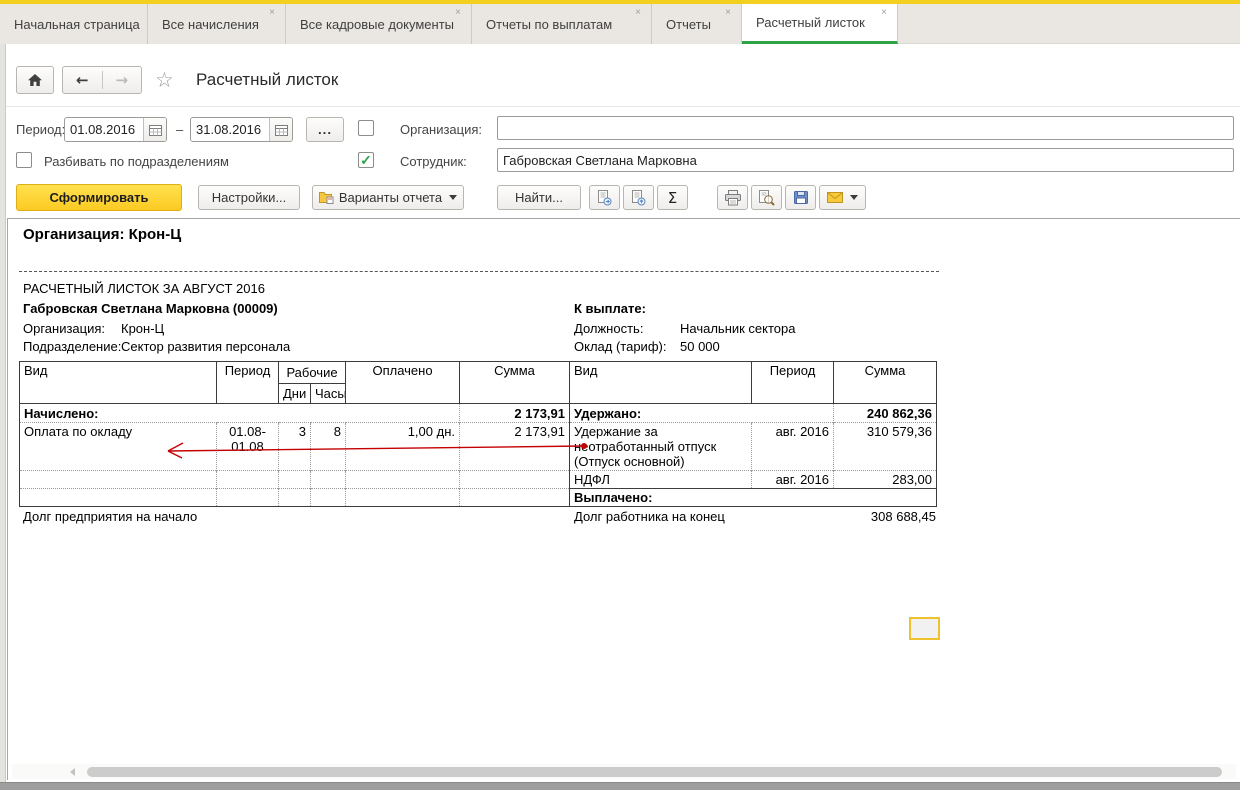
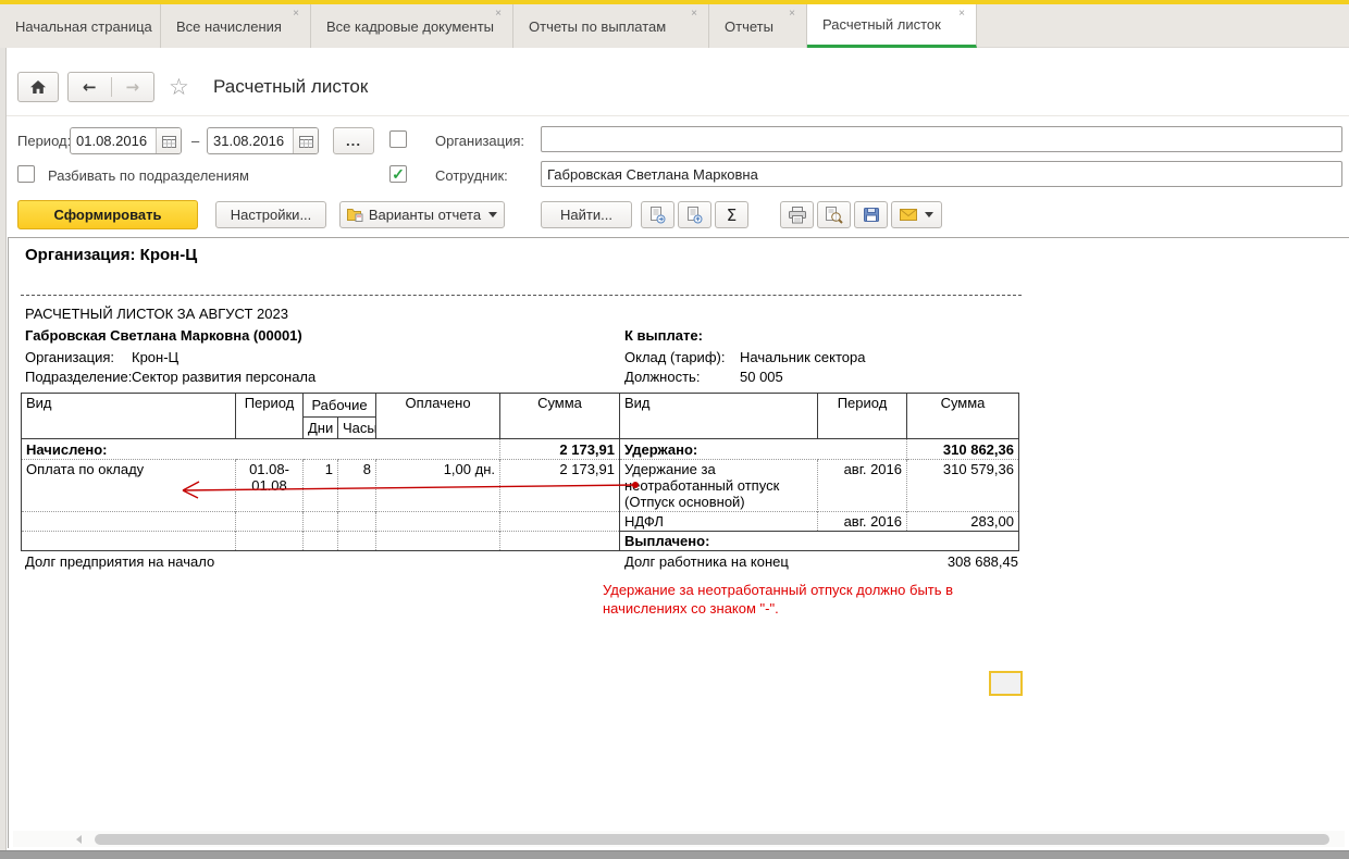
  Начальная страница
  Все начисления
  Все кадровые документы
  Отчеты по выплатам
  Отчеты
  Расчетный листок
  ←
  →
  ☆
  Расчетный листок
  Период
  01.08.2016
  –
  31.08.2016
  ...
  Организация:
  Разбивать по подразделениям
  Сотрудник:
  Габровская Светлана Марковна
  Сформировать
  Настройки...
  Варианты отчета
  Найти...
  Σ
  Организация: Крон-Ц
- РАСЧЕТНЫЙ ЛИСТОК ЗА АВГУСТ 2016
+ РАСЧЕТНЫЙ ЛИСТОК ЗА АВГУСТ 2023
- Габровская Светлана Марковна (00009)
+ Габровская Светлана Марковна (00001)
  К выплате:
  Организация:
  Крон-Ц
  Подразделение:
  Сектор развития персонала
- Должность:
+ Оклад (тариф):
  Начальник сектора
- Оклад (тариф):
+ Должность:
- 50 000
+ 50 005
  Вид	Период	Рабочие	Оплачено	Сумма
  Дни	Часы
  Начислено:	2 173,91
- Оплата по окладу	01.08-01.08	3	8	1,00 дн.	2 173,91
+ Оплата по окладу	01.08-01.08	1	8	1,00 дн.	2 173,91
  Вид	Период	Сумма
- Удержано:	240 862,36
+ Удержано:	310 862,36
  Удержание за отработанный отпуск (Отпуск основной)	авг. 2016	310 579,36
  НДФЛ	авг. 2016	283,00
  Выплачено:
  Долг предприятия на начало
  Долг работника на конец
  308 688,45
+ Удержание за неотработанный отпуск должно быть в начислениях со знаком "-".
